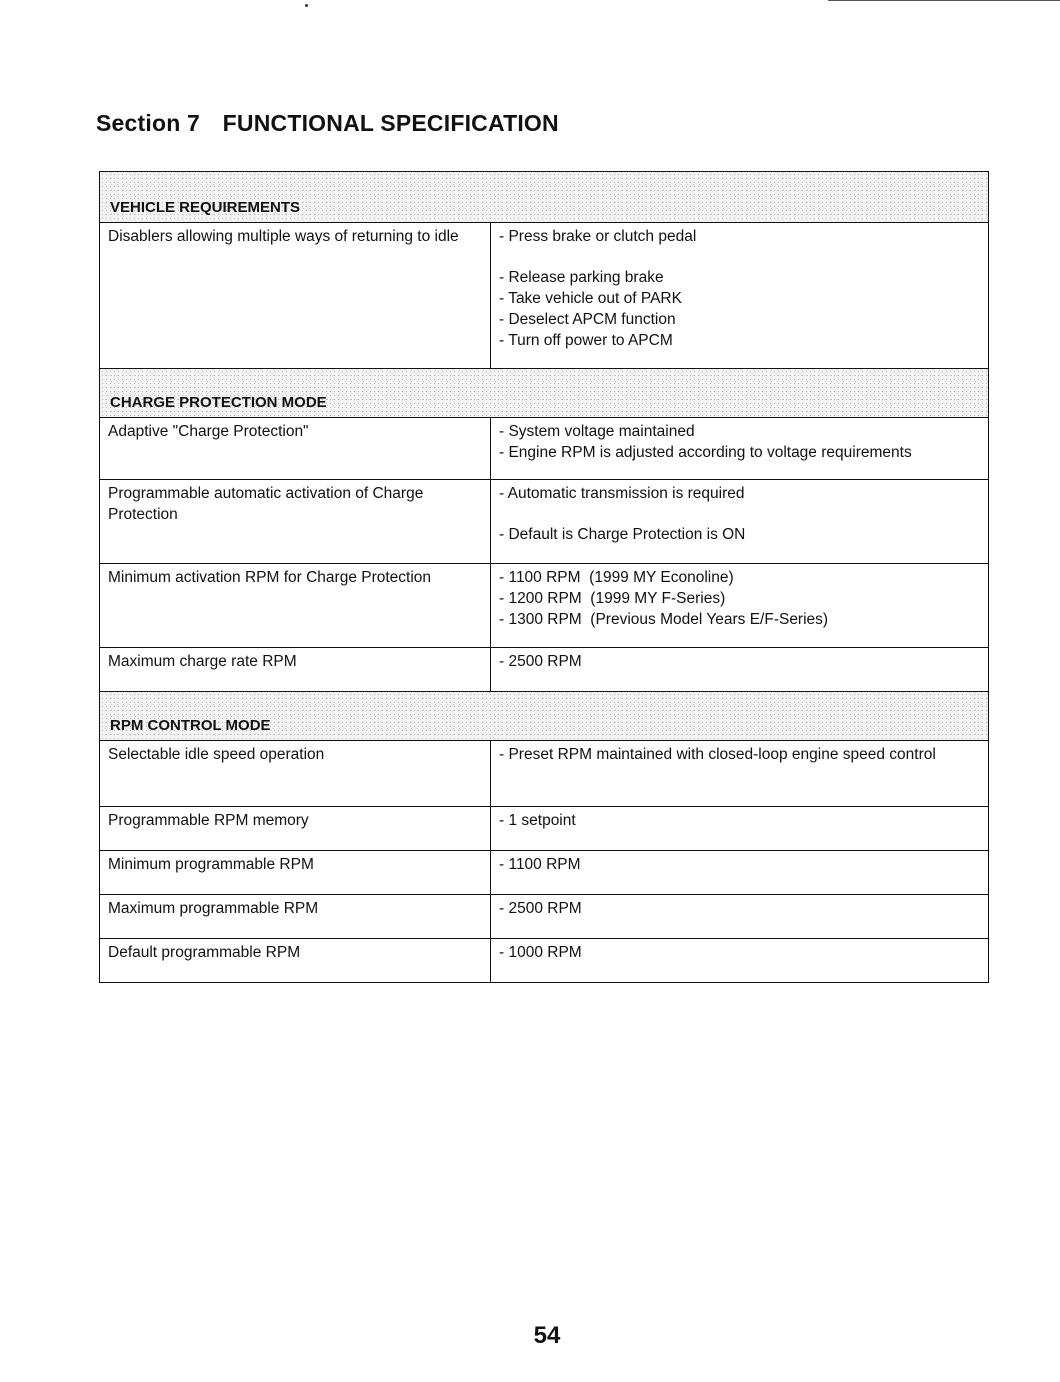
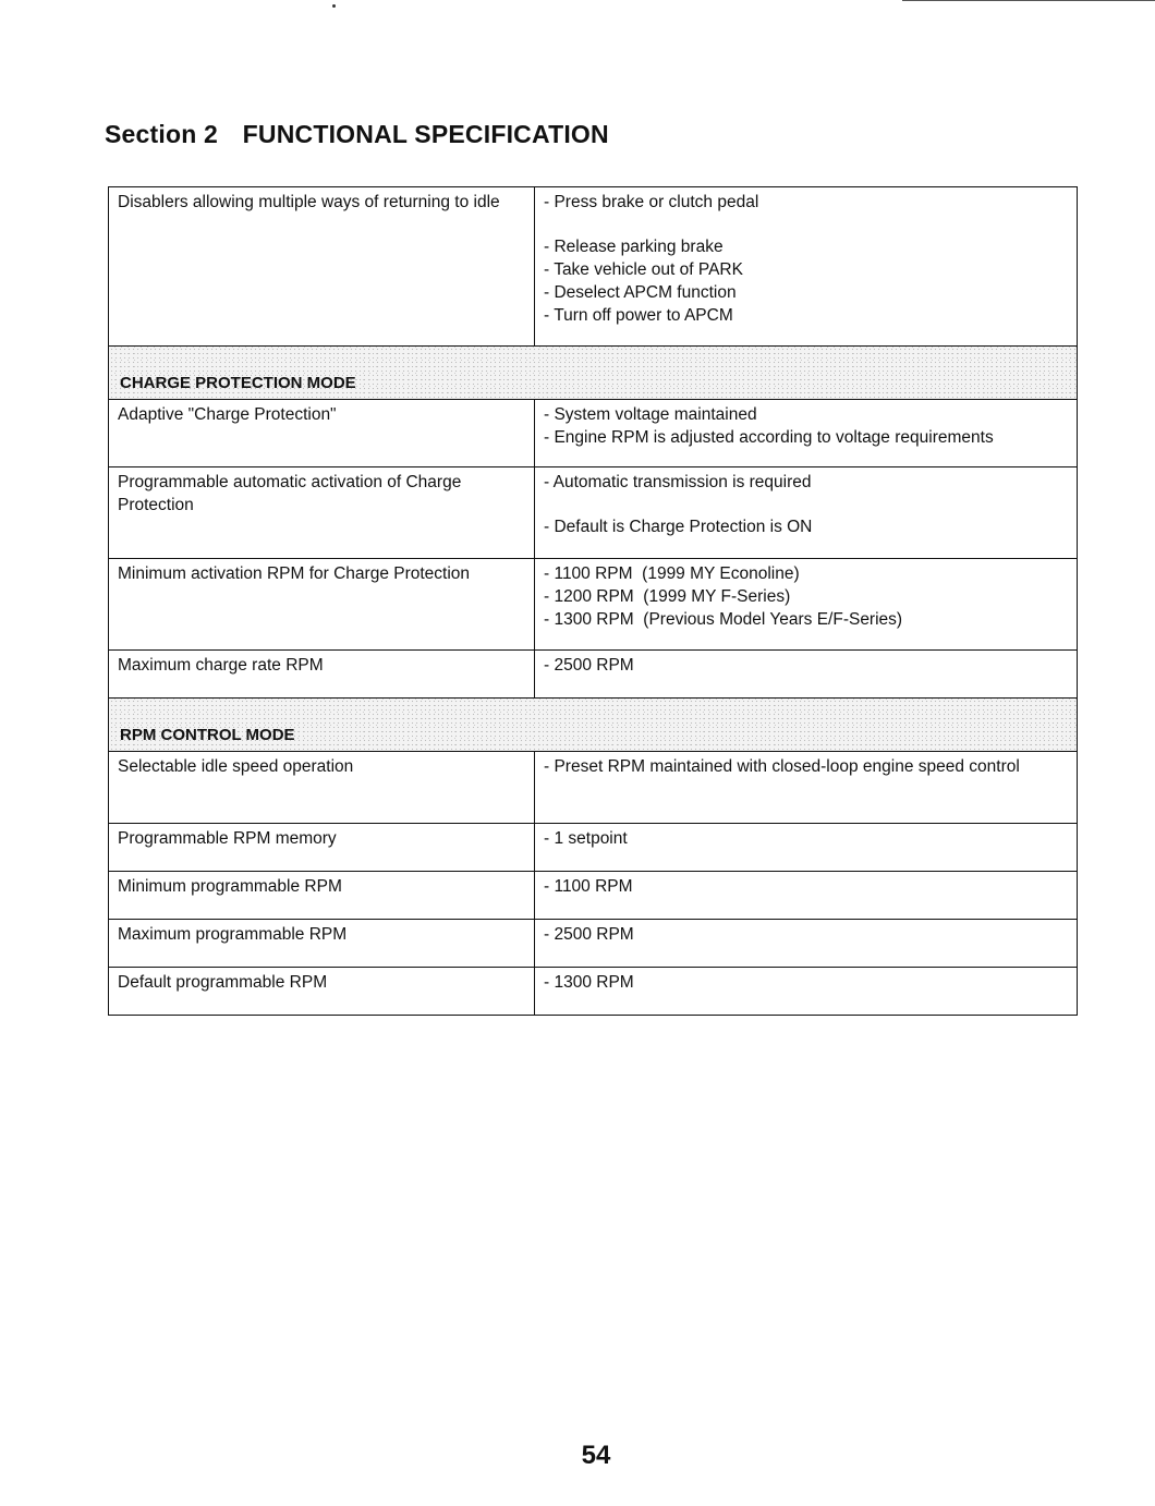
- Section 7 FUNCTIONAL SPECIFICATION
+ Section 2 FUNCTIONAL SPECIFICATION
- VEHICLE REQUIREMENTS
  Disablers allowing multiple ways of returning to idle	- Press brake or clutch pedal - Release parking brake - Take vehicle out of PARK - Deselect APCM function - Turn off power to APCM
  CHARGE PROTECTION MODE
  Adaptive "Charge Protection"	- System voltage maintained - Engine RPM is adjusted according to voltage requirements
  Programmable automatic activation of Charge Protection	- Automatic transmission is required - Default is Charge Protection is ON
  Minimum activation RPM for Charge Protection	- 1100 RPM (1999 MY Econoline) - 1200 RPM (1999 MY F-Series) - 1300 RPM (Previous Model Years E/F-Series)
  Maximum charge rate RPM	- 2500 RPM
  RPM CONTROL MODE
  Selectable idle speed operation	- Preset RPM maintained with closed-loop engine speed control
  Programmable RPM memory	- 1 setpoint
  Minimum programmable RPM	- 1100 RPM
  Maximum programmable RPM	- 2500 RPM
- Default programmable RPM	- 1000 RPM
+ Default programmable RPM	- 1300 RPM
  54
